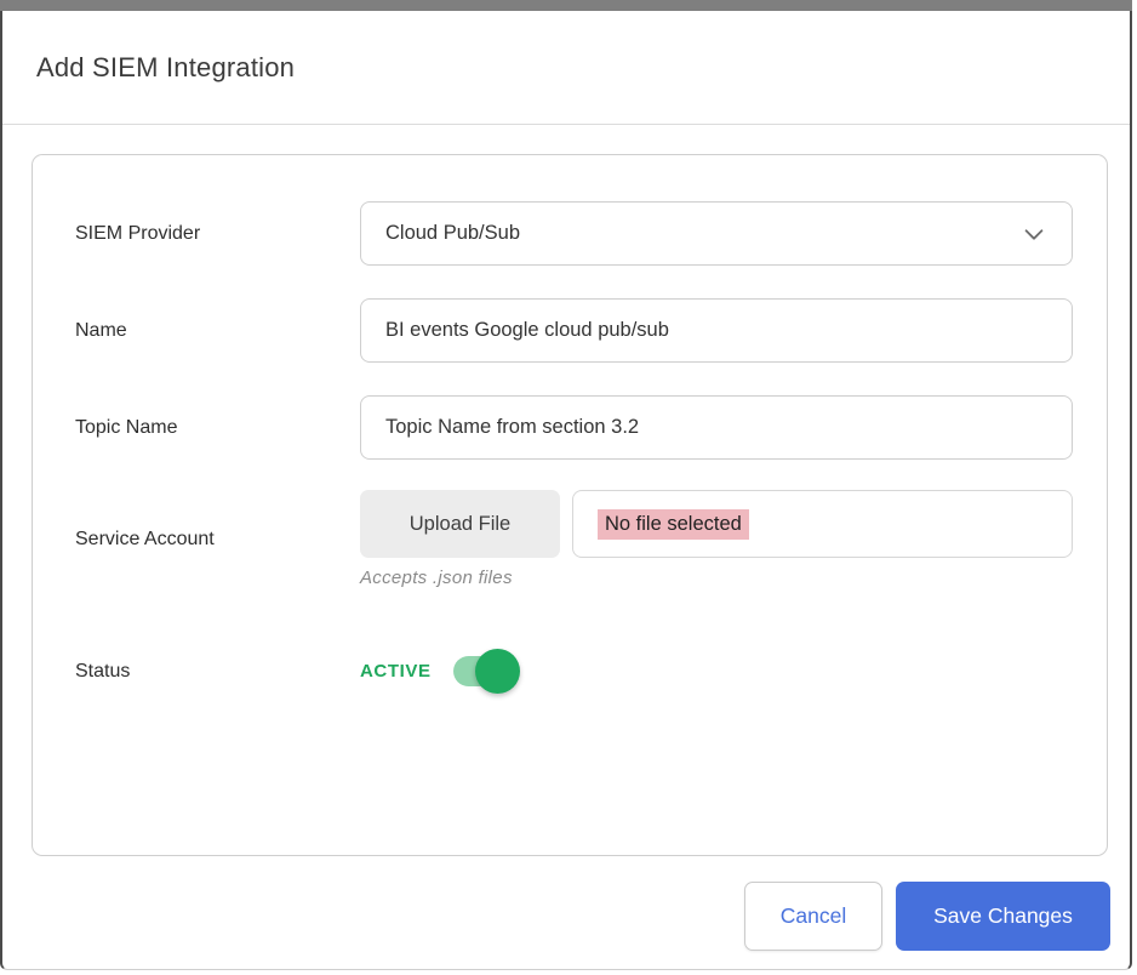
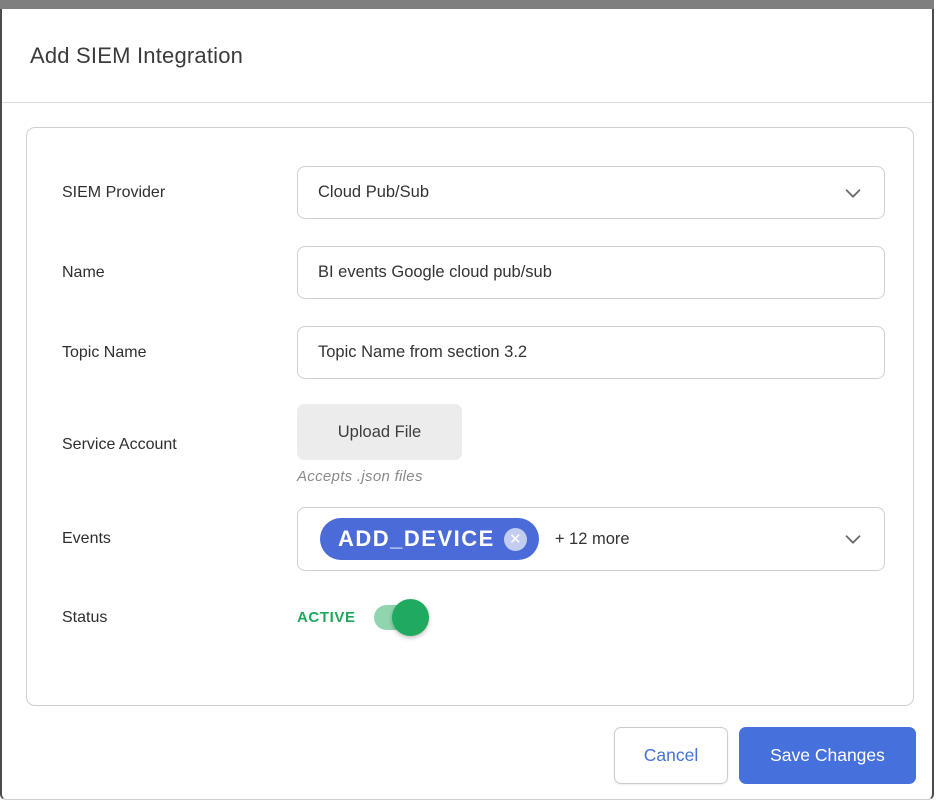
  Add SIEM Integration
  SIEM Provider
  Cloud Pub/Sub
  Name
  BI events Google cloud pub/sub
  Topic Name
  Topic Name from section 3.2
  Service Account
  Upload File
- No file selected
  Accepts .json files
+ Events
+ ADD_DEVICE
+ ✕
+ + 12 more
  Status
  ACTIVE
  Cancel
  Save Changes
